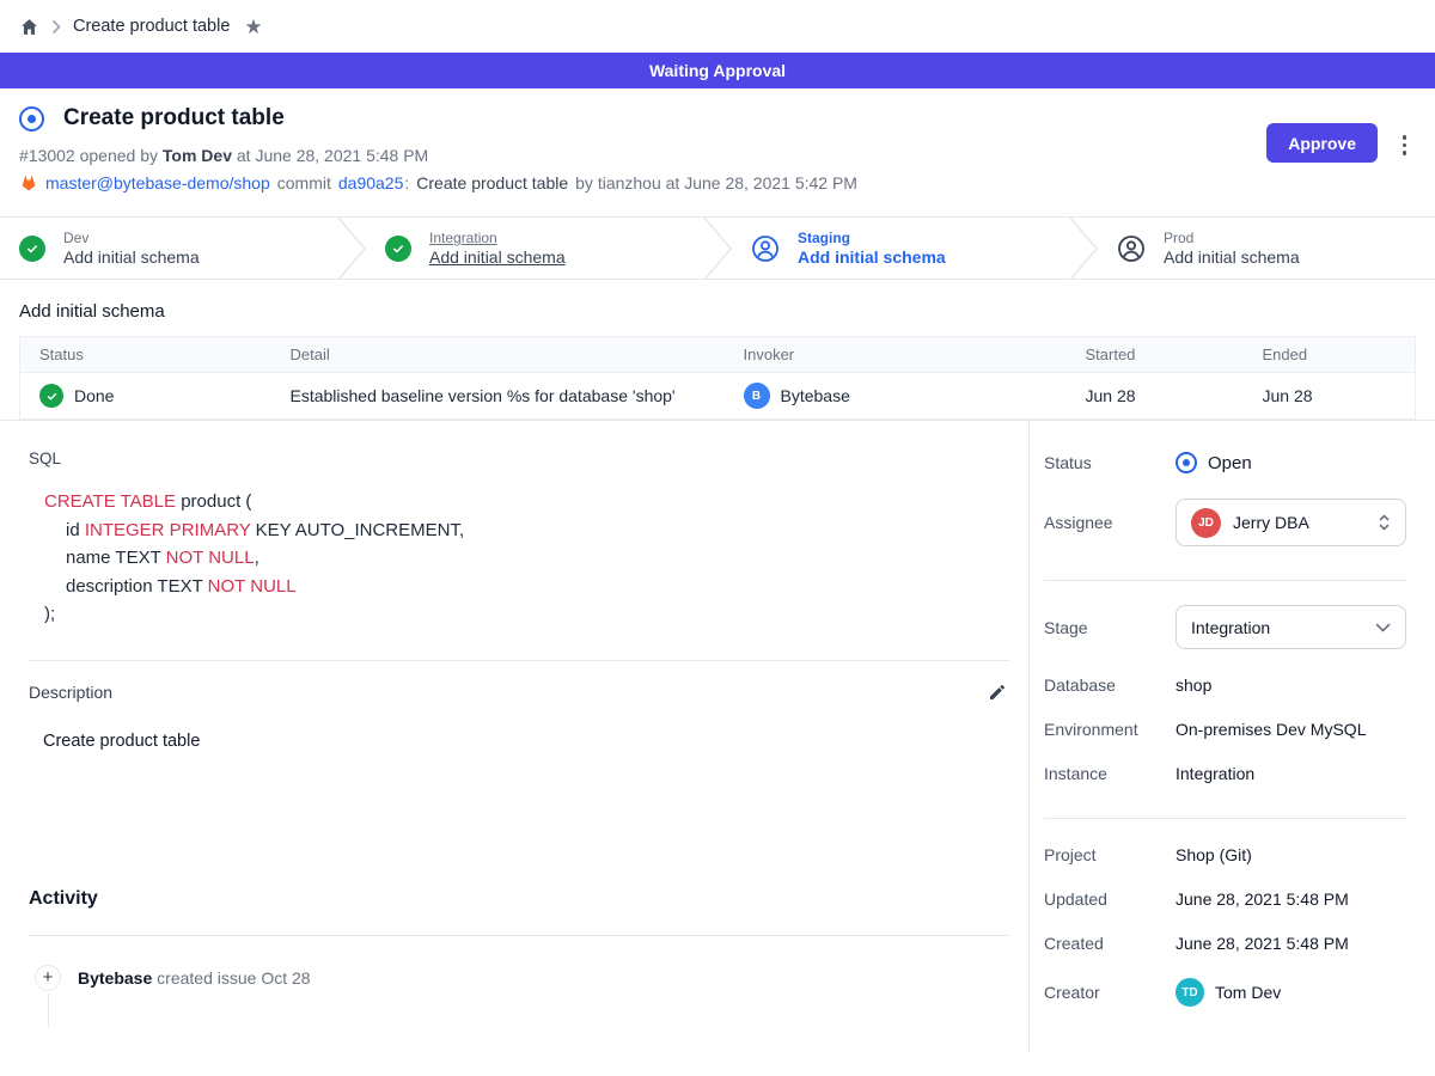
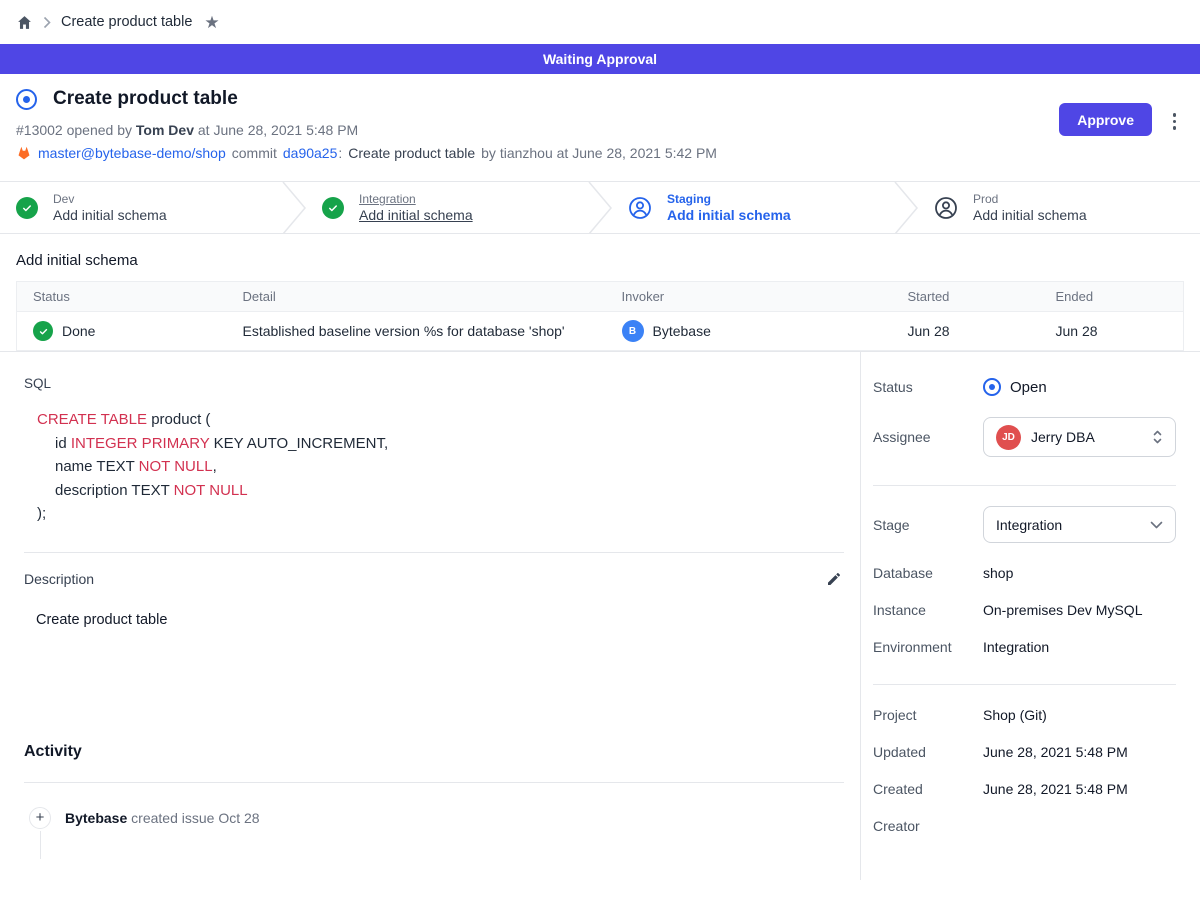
  Create product table
  ★
  Waiting Approval
  Create product table
  #13002 opened by Tom Dev at June 28, 2021 5:48 PM
  master@bytebase-demo/shop
  commit
  da90a25
  :
  Create product table
  by tianzhou at June 28, 2021 5:42 PM
  Approve
  Dev
  Add initial schema
  Integration
  Add initial schema
  Staging
  Add initial schema
  Prod
  Add initial schema
  Add initial schema
  Status	Detail	Invoker	Started	Ended
  Done	Established baseline version %s for database 'shop'	B Bytebase	Jun 28	Jun 28
  SQL
  CREATE TABLE product (
  id INTEGER PRIMARY KEY AUTO_INCREMENT,
  name TEXT NOT NULL,
  description TEXT NOT NULL
  );
  Description
  Create product table
  Activity
  +
  Bytebase created issue Oct 28
  Status
  Open
  Assignee
  JD
  Jerry DBA
  Stage
  Integration
  Database
  shop
- Environment
+ Instance
  On-premises Dev MySQL
- Instance
+ Environment
  Integration
  Project
  Shop (Git)
  Updated
  June 28, 2021 5:48 PM
  Created
  June 28, 2021 5:48 PM
  Creator
- TD
- Tom Dev
